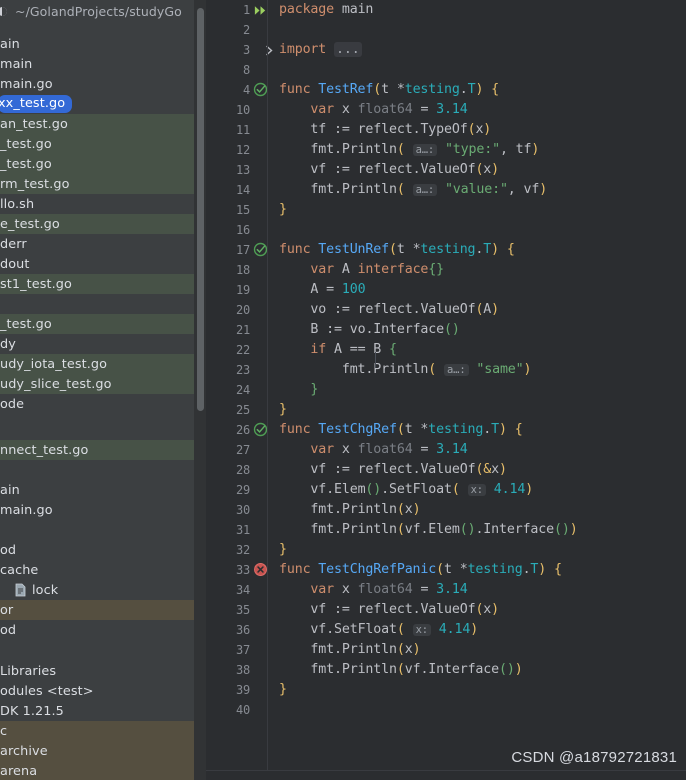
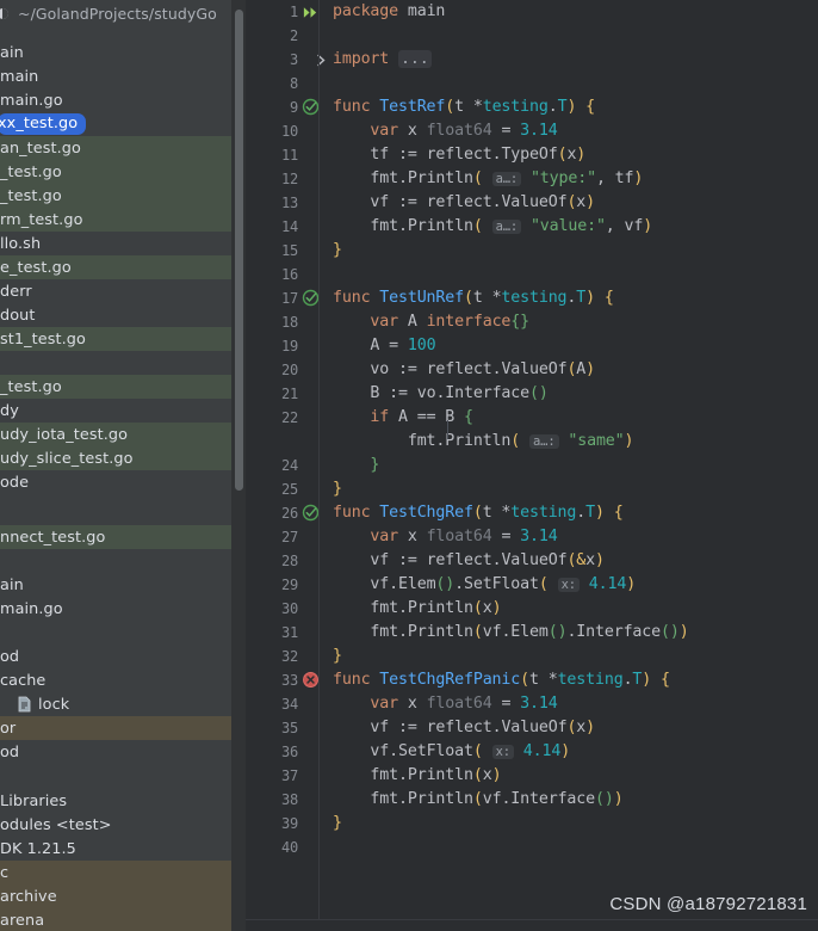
  ~/GolandProjects/studyGo
  ain
  main
  main.go
  xx_test.go
  an_test.go
  _test.go
  _test.go
  rm_test.go
  llo.sh
  e_test.go
  derr
  dout
  st1_test.go
  _test.go
  dy
  udy_iota_test.go
  udy_slice_test.go
  ode
  nnect_test.go
  ain
  main.go
  od
  cache
  lock
  or
  od
  Libraries
  odules <test>
  DK 1.21.5
  c
  archive
  arena
  1
  2
  3
  8
- 4
+ 9
  10
  11
  12
  13
  14
  15
  16
  17
  18
  19
  20
  21
  22
- 23
  24
  25
  26
  27
  28
  29
  30
  31
  32
  33
  34
  35
  36
  37
  38
  39
  40
  package main
  import ...
  func TestRef(t *testing.T) {
  var x float64 = 3.14
  tf := reflect.TypeOf(x)
  fmt.Println( a…: "type:", tf)
  vf := reflect.ValueOf(x)
  fmt.Println( a…: "value:", vf)
  }
  func TestUnRef(t *testing.T) {
  var A interface{}
  A = 100
  vo := reflect.ValueOf(A)
  B := vo.Interface()
  if A == B {
  fmt.Println( a…: "same")
  }
  }
  func TestChgRef(t *testing.T) {
  var x float64 = 3.14
  vf := reflect.ValueOf(&x)
  vf.Elem().SetFloat( x: 4.14)
  fmt.Println(x)
  fmt.Println(vf.Elem().Interface())
  }
  func TestChgRefPanic(t *testing.T) {
  var x float64 = 3.14
  vf := reflect.ValueOf(x)
  vf.SetFloat( x: 4.14)
  fmt.Println(x)
  fmt.Println(vf.Interface())
  }
  CSDN @a18792721831
